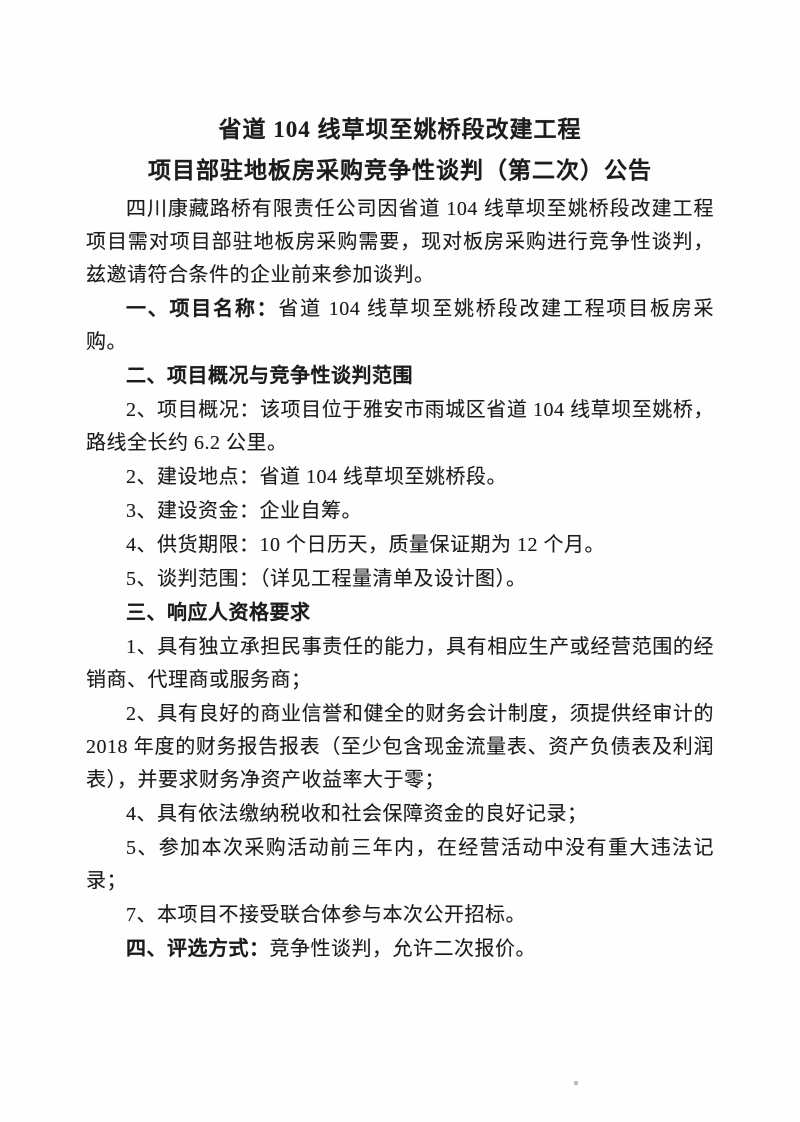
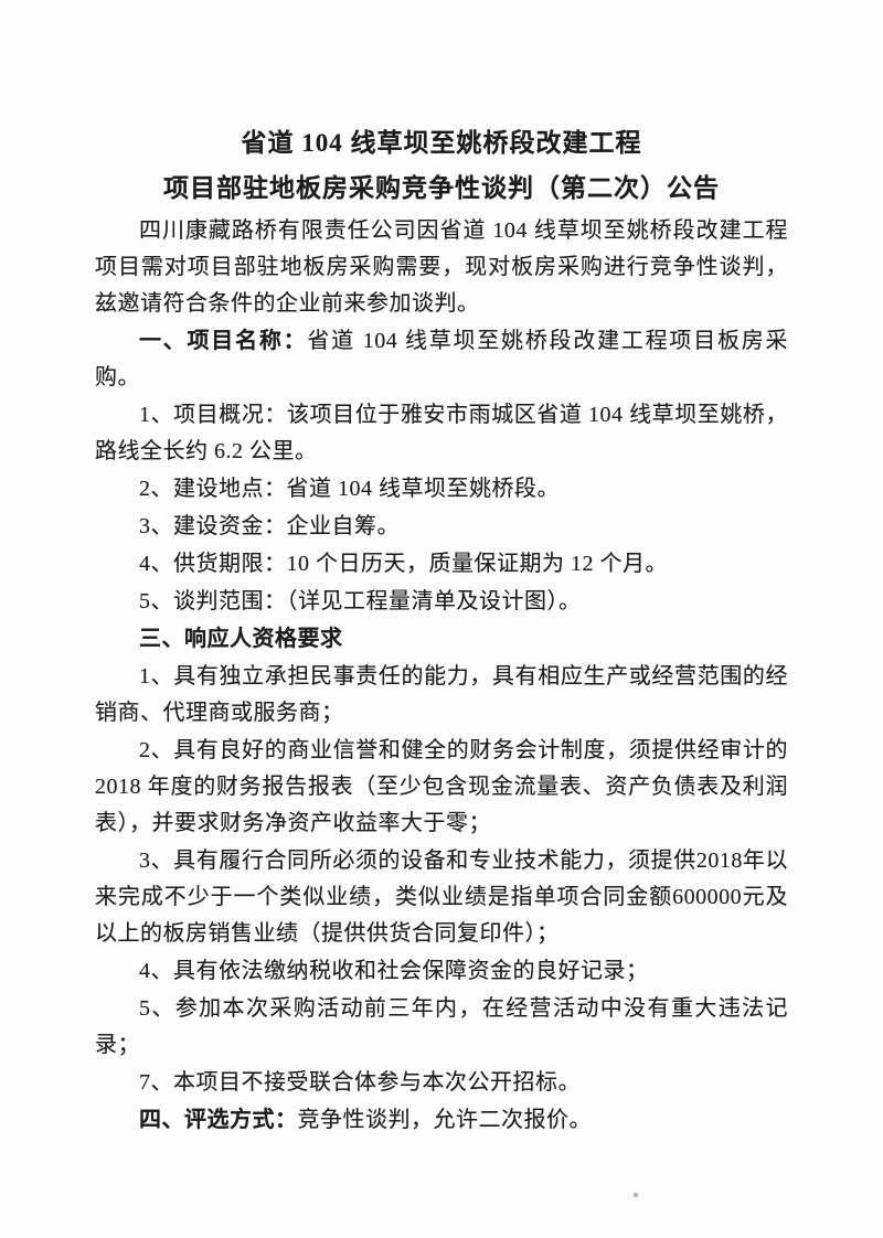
  省道 104 线草坝至姚桥段改建工程
  项目部驻地板房采购竞争性谈判（第二次）公告
  四川康藏路桥有限责任公司因省道 104 线草坝至姚桥段改建工程项目需对项目部驻地板房采购需要，现对板房采购进行竞争性谈判，兹邀请符合条件的企业前来参加谈判。
  一、项目名称：省道 104 线草坝至姚桥段改建工程项目板房采购。
- 二、项目概况与竞争性谈判范围
- 2、项目概况：该项目位于雅安市雨城区省道 104 线草坝至姚桥，路线全长约 6.2 公里。
+ 1、项目概况：该项目位于雅安市雨城区省道 104 线草坝至姚桥，路线全长约 6.2 公里。
  2、建设地点：省道 104 线草坝至姚桥段。
  3、建设资金：企业自筹。
  4、供货期限：10 个日历天，质量保证期为 12 个月。
  5、谈判范围：（详见工程量清单及设计图）。
  三、响应人资格要求
  1、具有独立承担民事责任的能力，具有相应生产或经营范围的经销商、代理商或服务商；
  2、具有良好的商业信誉和健全的财务会计制度，须提供经审计的 2018 年度的财务报告报表（至少包含现金流量表、资产负债表及利润表），并要求财务净资产收益率大于零；
+ 3、具有履行合同所必须的设备和专业技术能力，须提供2018年以来完成不少于一个类似业绩，类似业绩是指单项合同金额600000元及以上的板房销售业绩（提供供货合同复印件）；
  4、具有依法缴纳税收和社会保障资金的良好记录；
  5、参加本次采购活动前三年内，在经营活动中没有重大违法记录；
  7、本项目不接受联合体参与本次公开招标。
  四、评选方式：竞争性谈判，允许二次报价。
